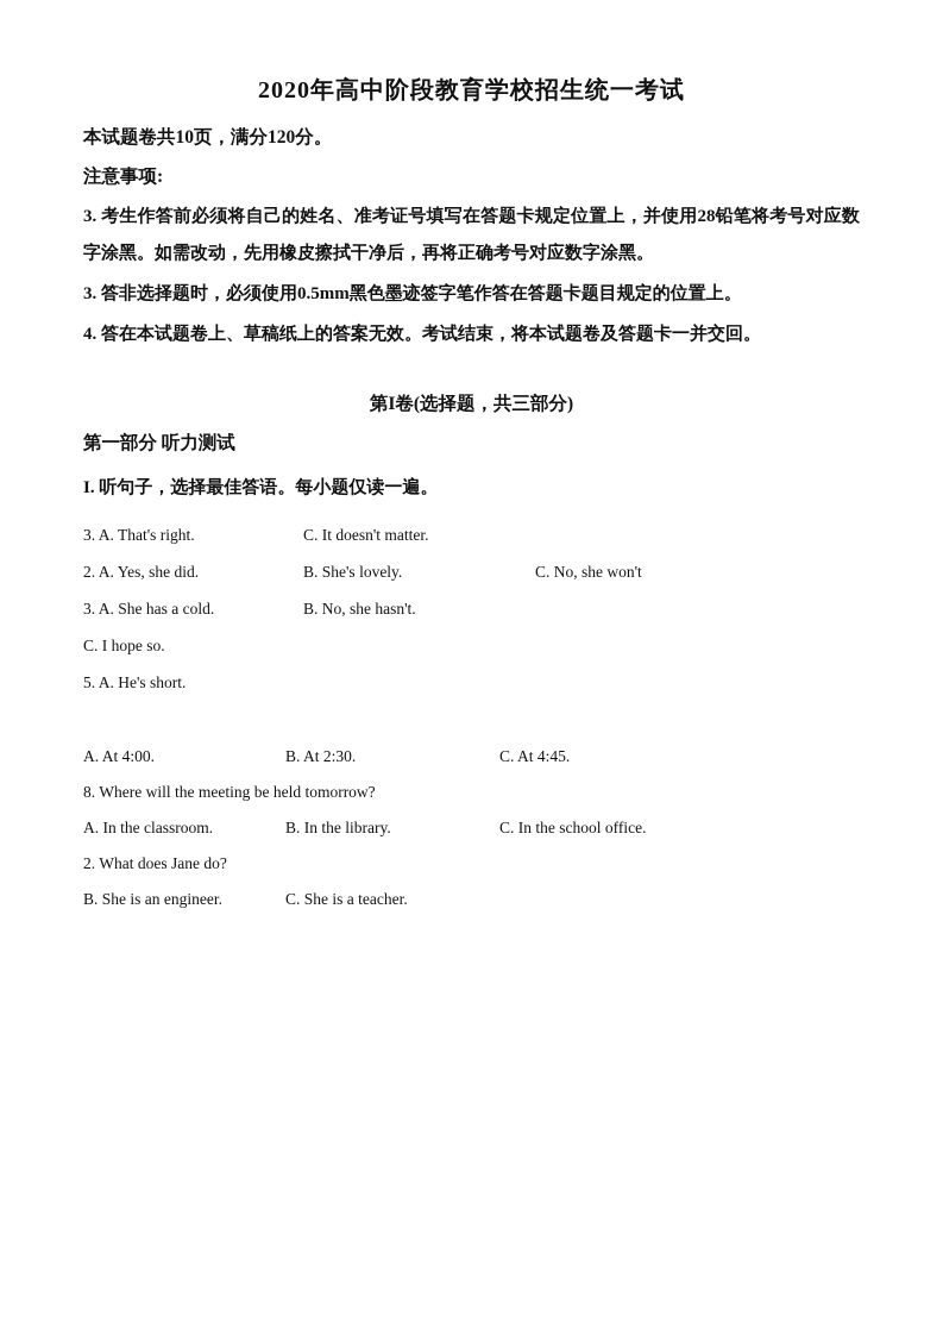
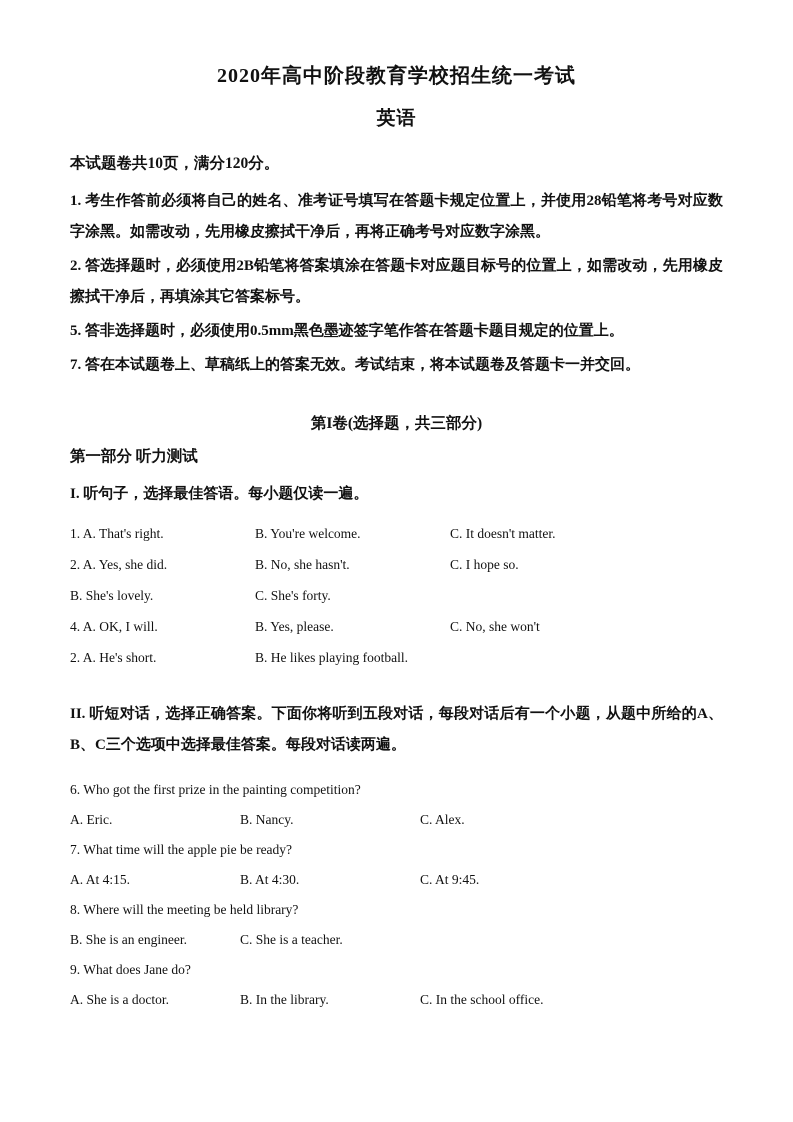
  2020年高中阶段教育学校招生统一考试
+ 英语
  本试题卷共10页，满分120分。
- 注意事项:
- 3. 考生作答前必须将自己的姓名、准考证号填写在答题卡规定位置上，并使用28铅笔将考号对应数字涂黑。如需改动，先用橡皮擦拭干净后，再将正确考号对应数字涂黑。
+ 1. 考生作答前必须将自己的姓名、准考证号填写在答题卡规定位置上，并使用28铅笔将考号对应数字涂黑。如需改动，先用橡皮擦拭干净后，再将正确考号对应数字涂黑。
+ 2. 答选择题时，必须使用2B铅笔将答案填涂在答题卡对应题目标号的位置上，如需改动，先用橡皮擦拭干净后，再填涂其它答案标号。
- 3. 答非选择题时，必须使用0.5mm黑色墨迹签字笔作答在答题卡题目规定的位置上。
+ 5. 答非选择题时，必须使用0.5mm黑色墨迹签字笔作答在答题卡题目规定的位置上。
- 4. 答在本试题卷上、草稿纸上的答案无效。考试结束，将本试题卷及答题卡一并交回。
+ 7. 答在本试题卷上、草稿纸上的答案无效。考试结束，将本试题卷及答题卡一并交回。
  第I卷(选择题，共三部分)
  第一部分 听力测试
  I. 听句子，选择最佳答语。每小题仅读一遍。
- 3. A. That's right.
+ 1. A. That's right.
+ B. You're welcome.
  C. It doesn't matter.
  2. A. Yes, she did.
- B. She's lovely.
+ B. No, she hasn't.
- C. No, she won't
+ C. I hope so.
- 3. A. She has a cold.
- B. No, she hasn't.
+ B. She's lovely.
+ C. She's forty.
+ 4. A. OK, I will.
+ B. Yes, please.
- C. I hope so.
+ C. No, she won't
- 5. A. He's short.
+ 2. A. He's short.
+ B. He likes playing football.
+ II. 听短对话，选择正确答案。下面你将听到五段对话，每段对话后有一个小题，从题中所给的A、B、C三个选项中选择最佳答案。每段对话读两遍。
+ 6. Who got the first prize in the painting competition?
+ A. Eric.
+ B. Nancy.
+ C. Alex.
+ 7. What time will the apple pie be ready?
- A. At 4:00.
+ A. At 4:15.
- B. At 2:30.
+ B. At 4:30.
- C. At 4:45.
+ C. At 9:45.
- 8. Where will the meeting be held tomorrow?
+ 8. Where will the meeting be held library?
- A. In the classroom.
- B. In the library.
+ B. She is an engineer.
- C. In the school office.
+ C. She is a teacher.
- 2. What does Jane do?
+ 9. What does Jane do?
+ A. She is a doctor.
- B. She is an engineer.
+ B. In the library.
- C. She is a teacher.
+ C. In the school office.
